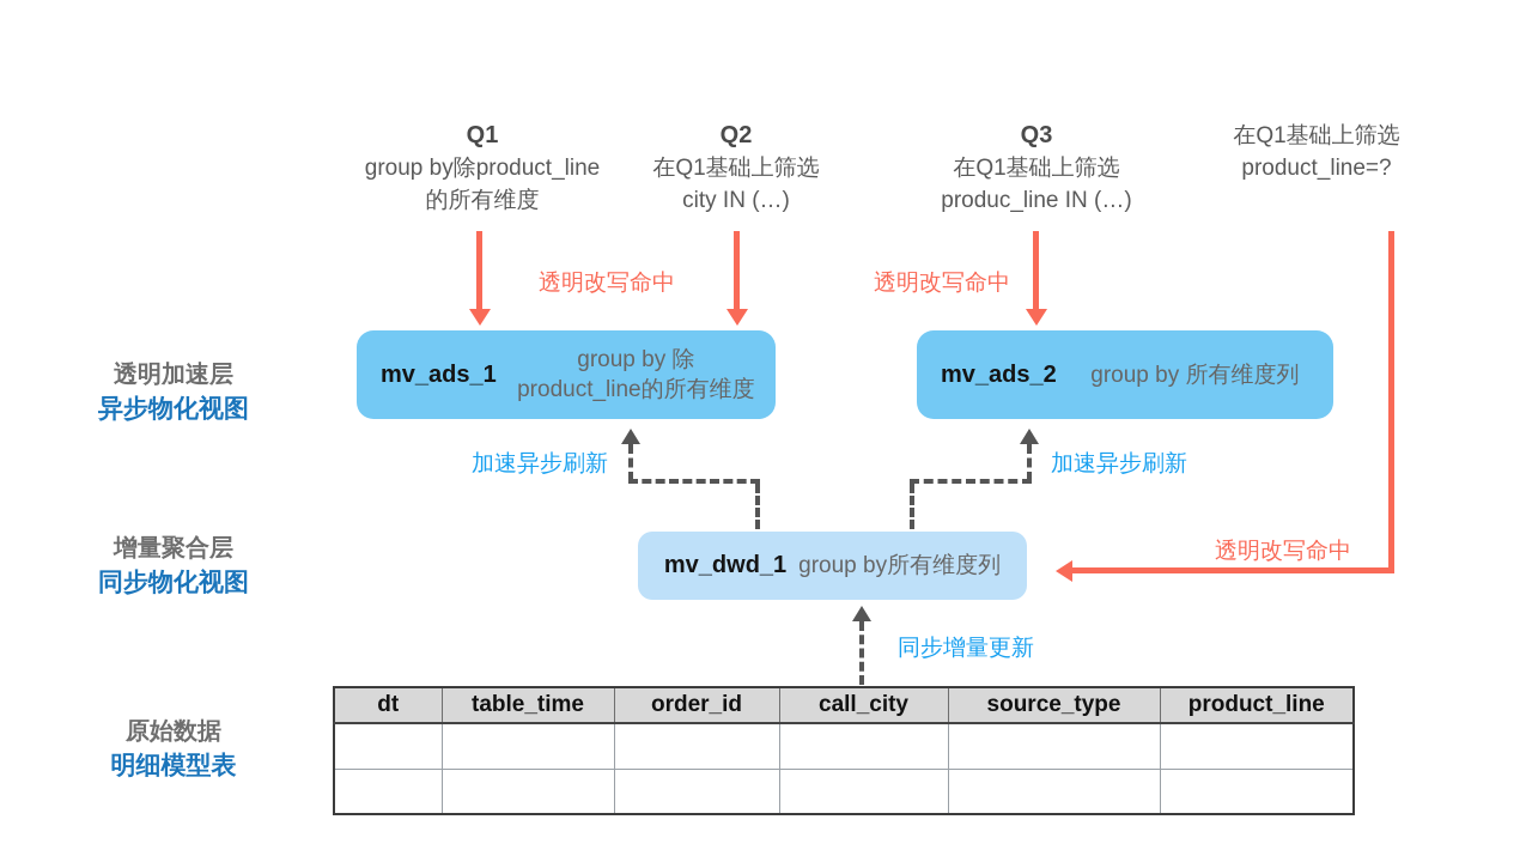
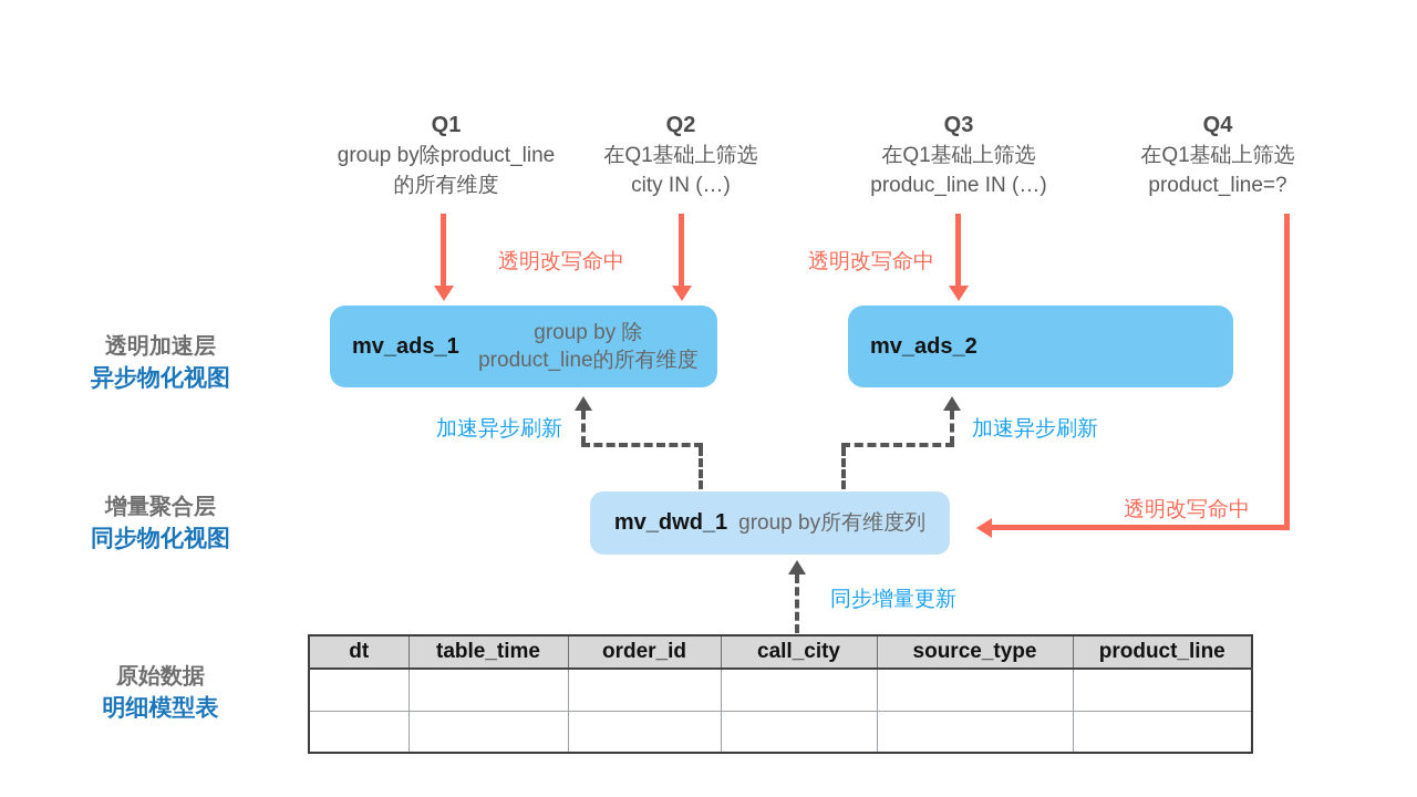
  透明加速层
  异步物化视图
  增量聚合层
  同步物化视图
  原始数据
  明细模型表
  Q1
  group by除product_line
  的所有维度
  Q2
  在Q1基础上筛选
  city IN (…)
  Q3
  在Q1基础上筛选
  produc_line IN (…)
+ Q4
  在Q1基础上筛选
  product_line=?
  透明改写命中
  透明改写命中
  透明改写命中
  mv_ads_1
  group by 除
  product_line的所有维度
  mv_ads_2
- group by 所有维度列
  mv_dwd_1
  group by所有维度列
  加速异步刷新
  加速异步刷新
  同步增量更新
  dt	table_time	order_id	call_city	source_type	product_line
